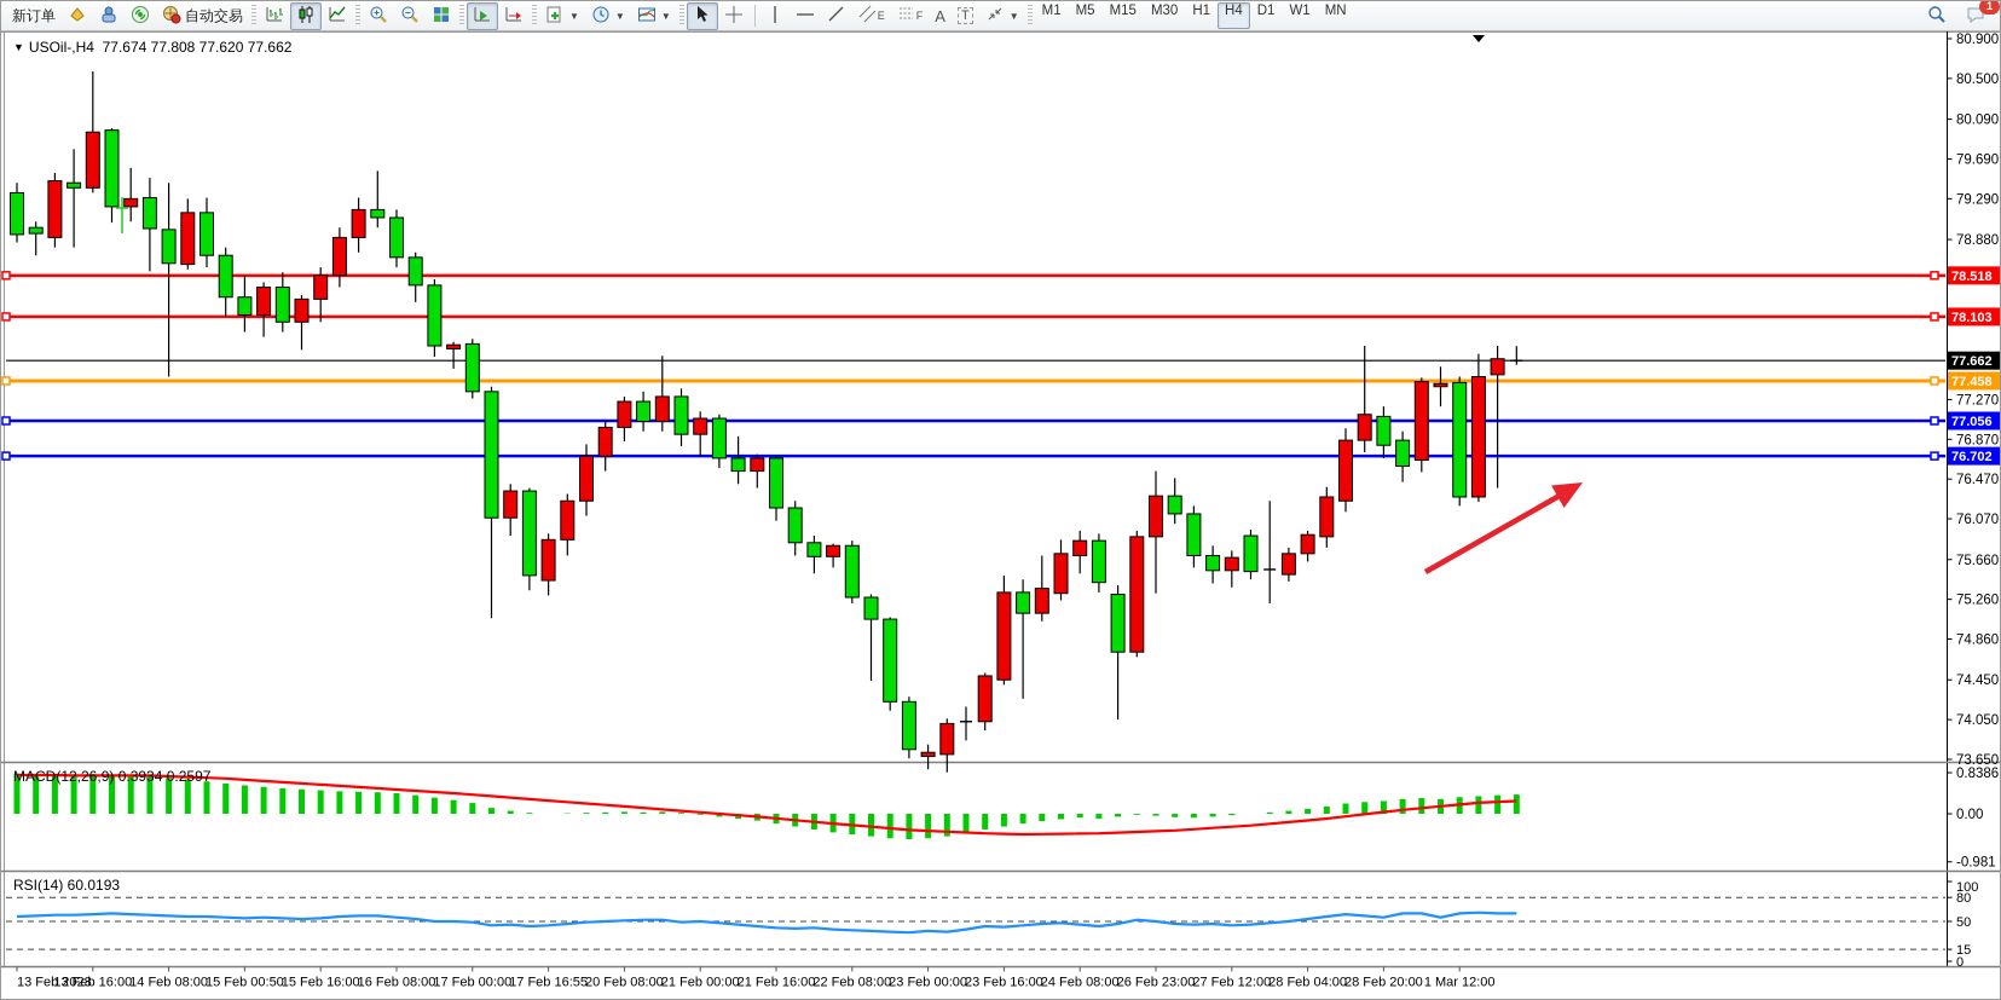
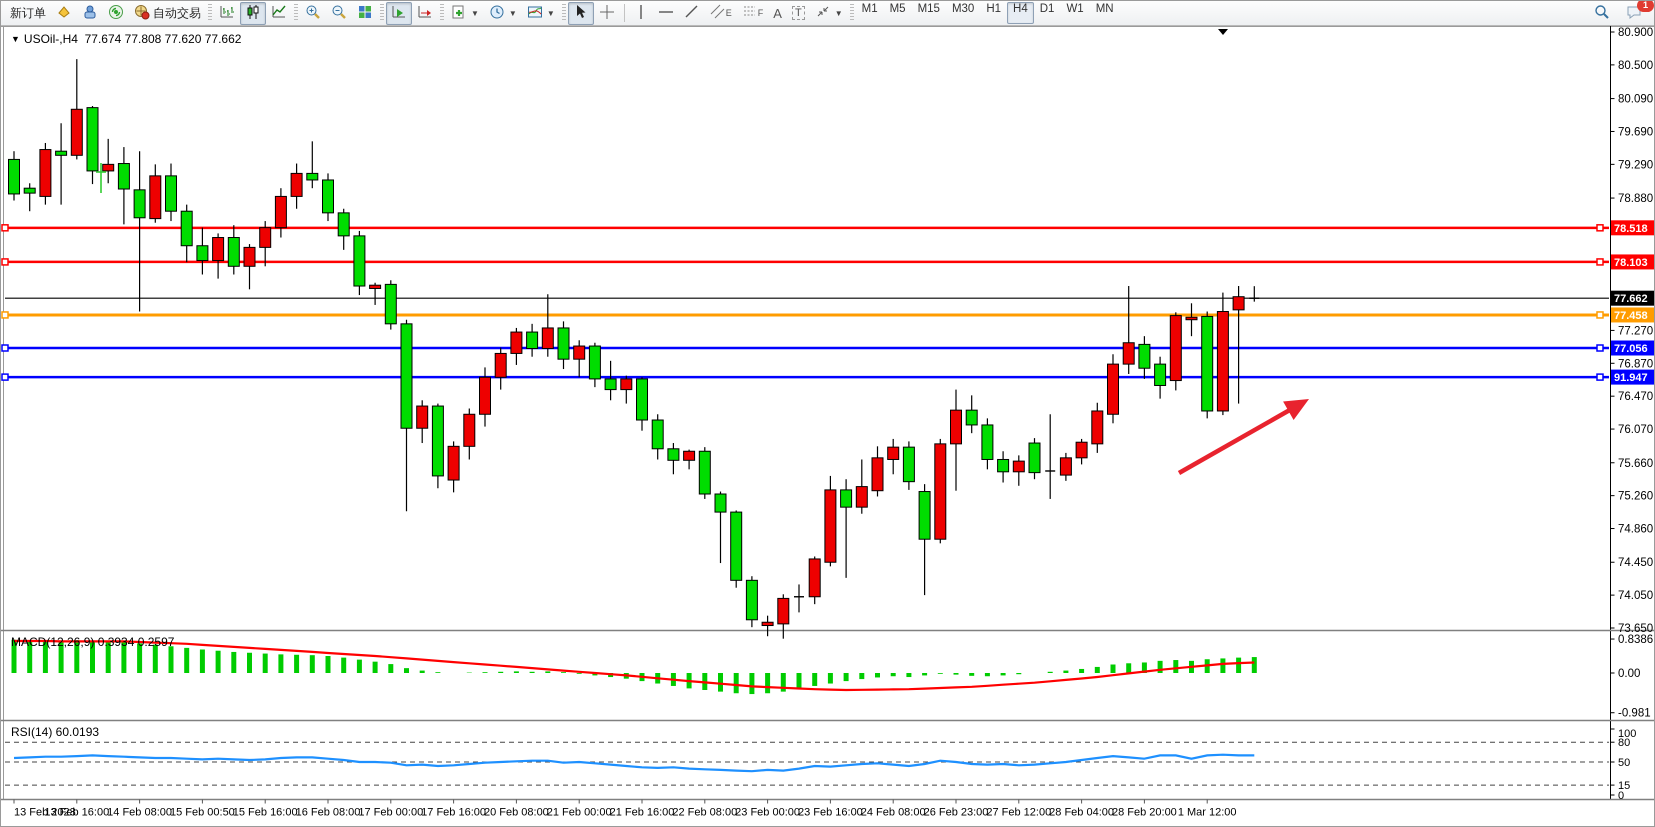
  新订单
  自动交易
  ▼
  ▼
  ▼
  E
  F
  A
  T
  ▼
  M1
  M5
  M15
  M30
  H1
  H4
  D1
  W1
  MN
  1
  78.518
  78.103
  77.662
  77.458
  77.056
- 76.702
+ 91.947
  80.900
  80.500
  80.090
  79.690
  79.290
  78.880
  77.270
  76.870
  76.470
  76.070
  75.660
  75.260
  74.860
  74.450
  74.050
  73.650
  0.8386
  0.00
  -0.981
  100
  80
  50
  15
  0
  13 Feb 2023
  13 Feb 16:00
  14 Feb 08:00
  15 Feb 00:50
  15 Feb 16:00
  16 Feb 08:00
  17 Feb 00:00
- 17 Feb 16:55
+ 17 Feb 16:00
  20 Feb 08:00
  21 Feb 00:00
  21 Feb 16:00
  22 Feb 08:00
  23 Feb 00:00
  23 Feb 16:00
  24 Feb 08:00
  26 Feb 23:00
  27 Feb 12:00
  28 Feb 04:00
  28 Feb 20:00
  1 Mar 12:00
  ▼ USOil-,H4 77.674 77.808 77.620 77.662
  MACD(12,26,9) 0.3934 0.2597
  RSI(14) 60.0193
